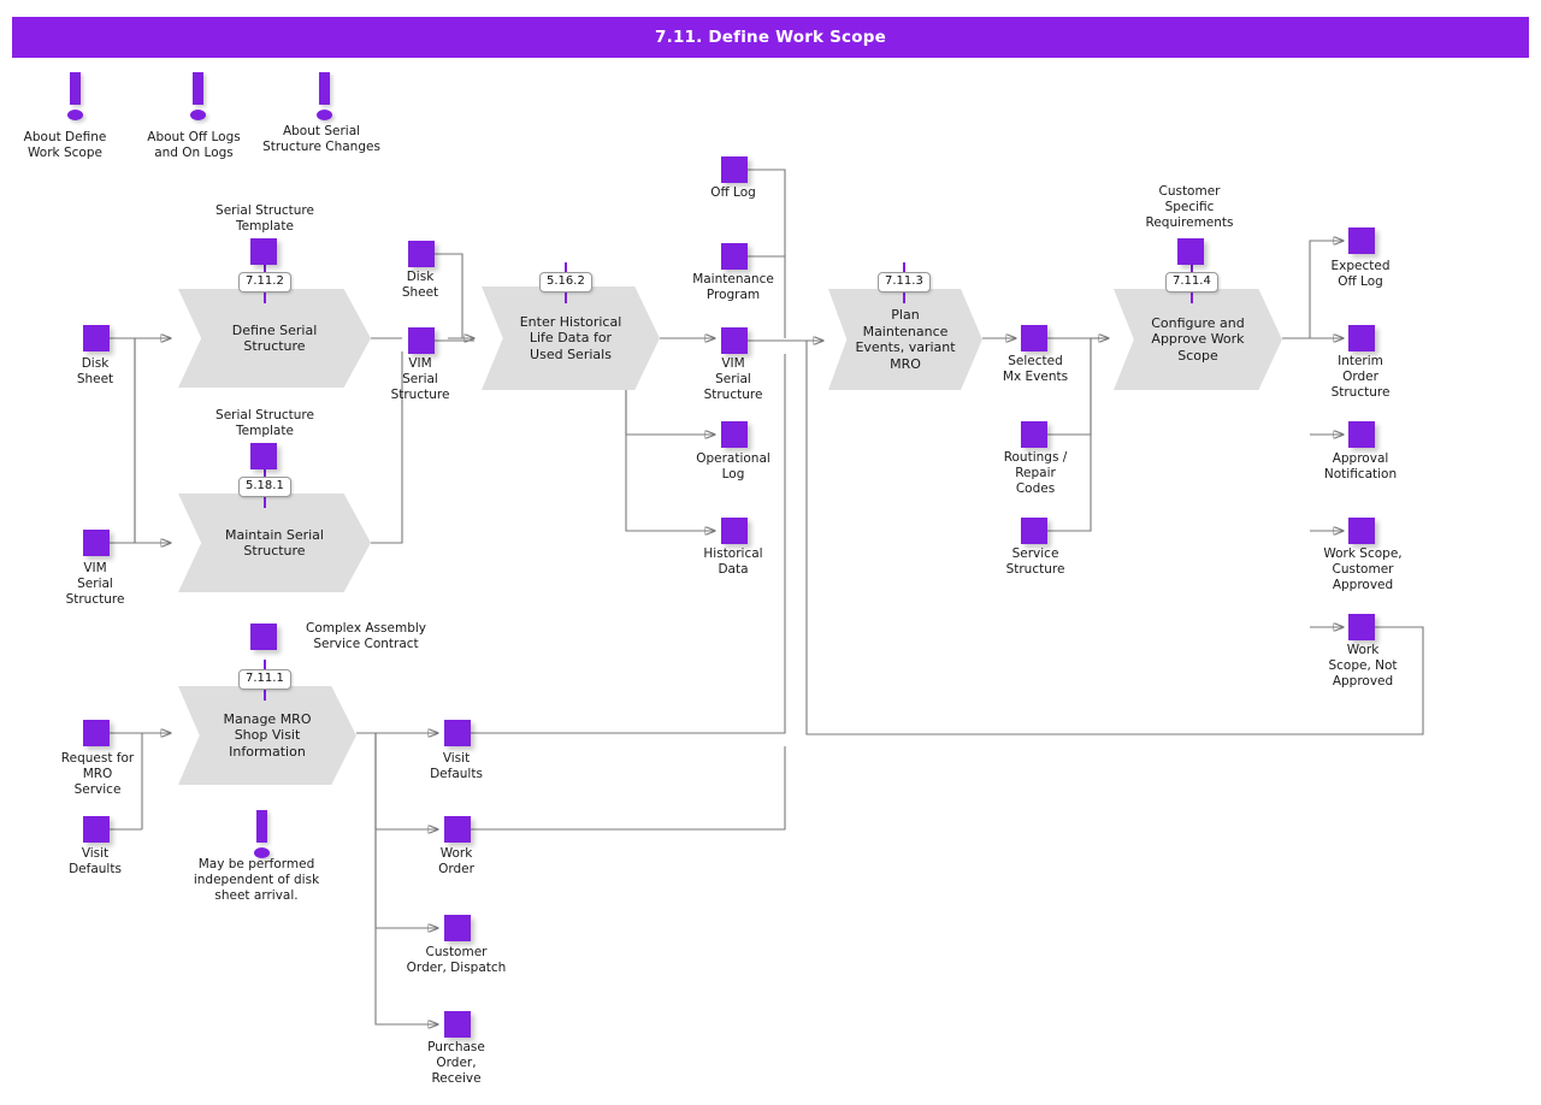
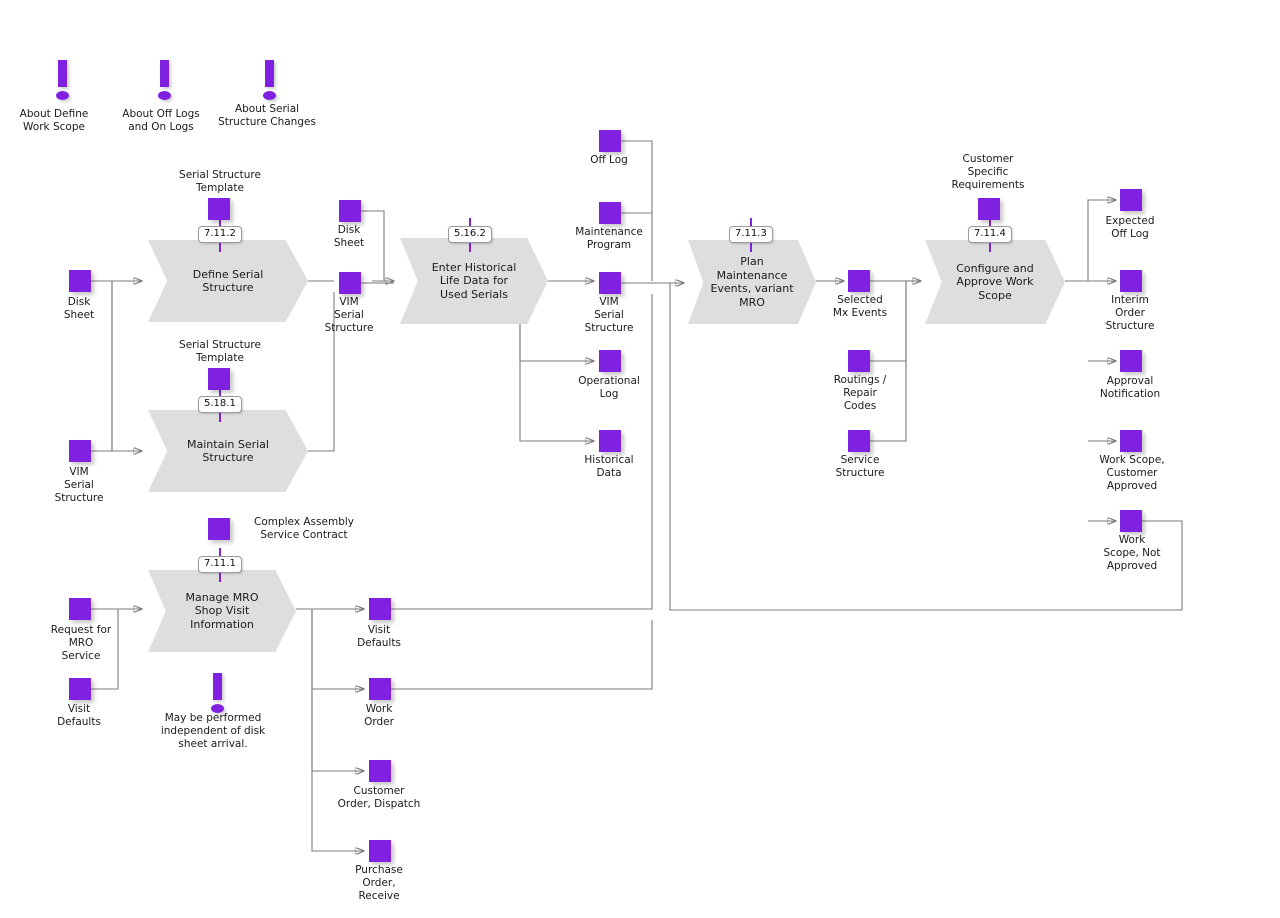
- 7.11. Define Work Scope
  Define Serial
  Structure
  7.11.2
  Maintain Serial
  Structure
  5.18.1
  Enter Historical
  Life Data for
  Used Serials
  5.16.2
  Plan
  Maintenance
  Events, variant
  MRO
  7.11.3
  Configure and
  Approve Work
  Scope
  7.11.4
  Manage MRO
  Shop Visit
  Information
  7.11.1
  Disk
  Sheet
  VIM
  Serial
  Structure
  Serial Structure
  Template
  Serial Structure
  Template
  Disk
  Sheet
  VIM
  Serial
  Structure
  Off Log
  Maintenance
  Program
  VIM
  Serial
  Structure
  Operational
  Log
  Historical
  Data
  Selected
  Mx Events
  Routings /
  Repair
  Codes
  Service
  Structure
  Customer
  Specific
  Requirements
  Expected
  Off Log
  Interim
  Order
  Structure
  Approval
  Notification
  Work Scope,
  Customer
  Approved
  Work
  Scope, Not
  Approved
  Complex Assembly
  Service Contract
  Request for
  MRO
  Service
  Visit
  Defaults
  Visit
  Defaults
  Work
  Order
  Customer
  Order, Dispatch
  Purchase
  Order,
  Receive
  About Define
  Work Scope
  About Off Logs
  and On Logs
  About Serial
  Structure Changes
  May be performed
  independent of disk
  sheet arrival.
